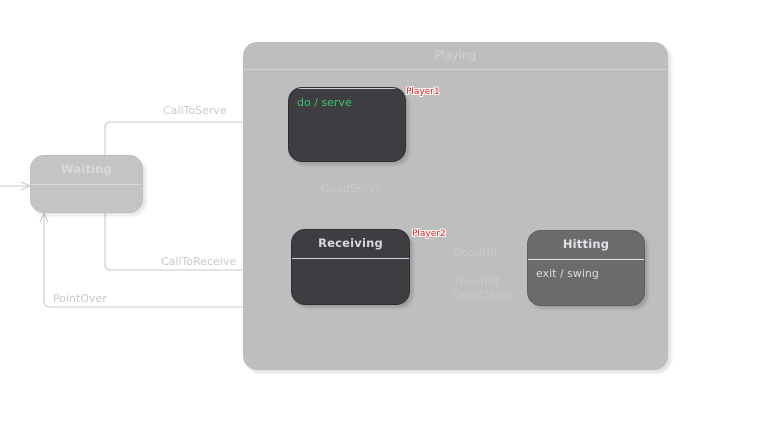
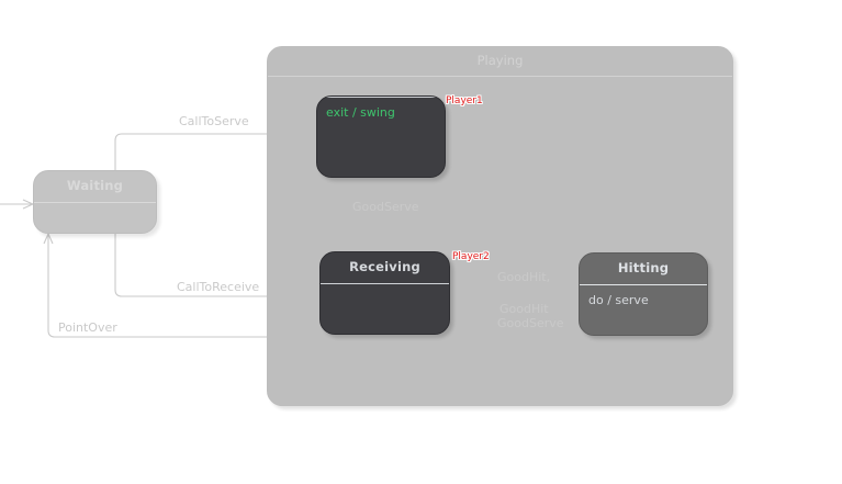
- do / serve
+ exit / swing
  Receiving
  Hitting
- exit / swing
+ do / serve
  CallToServe
  CallToReceive
  PointOver
  Player1
  Player2
